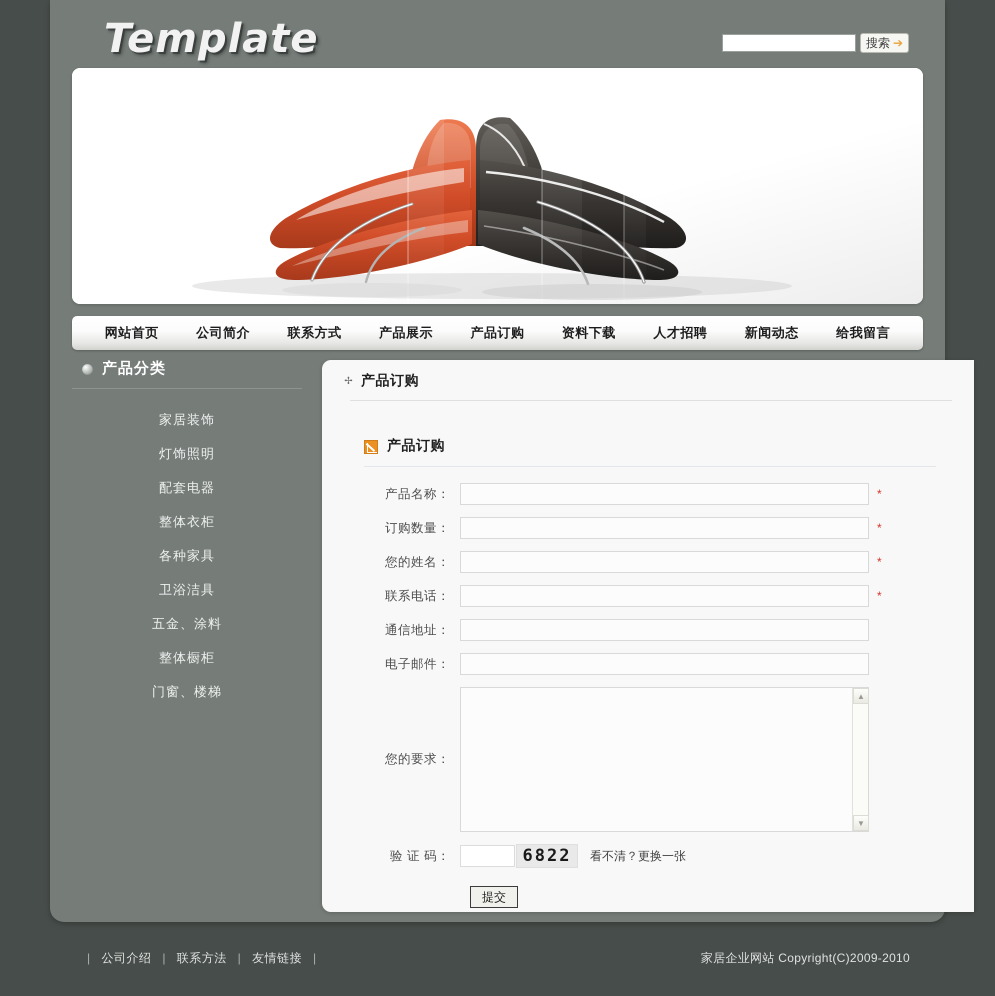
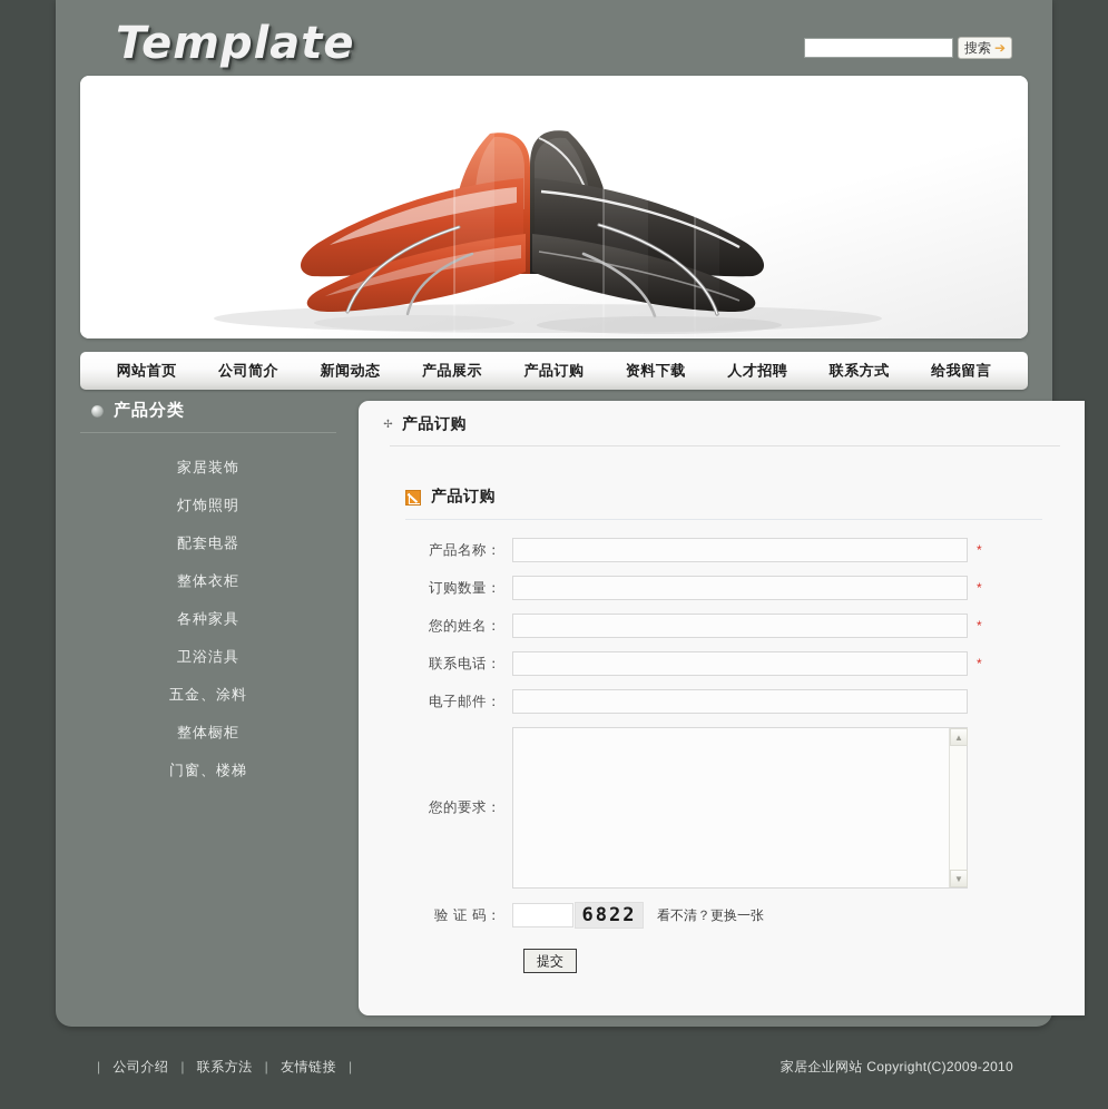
  Template
  搜索
  ➔
  网站首页
  公司简介
- 联系方式
+ 新闻动态
  产品展示
  产品订购
  资料下载
  人才招聘
- 新闻动态
+ 联系方式
  给我留言
  产品分类
  家居装饰
  灯饰照明
  配套电器
  整体衣柜
  各种家具
  卫浴洁具
  五金、涂料
  整体橱柜
  门窗、楼梯
  ✢
  产品订购
  产品订购
  产品名称：
  *
  订购数量：
  *
  您的姓名：
  *
  联系电话：
  *
- 通信地址：
  电子邮件：
  您的要求：
  ▲
  ▼
  验 证 码：
  6822
  看不清？更换一张
  提交
  | 公司介绍 | 联系方法 | 友情链接 |
  家居企业网站 Copyright(C)2009-2010
